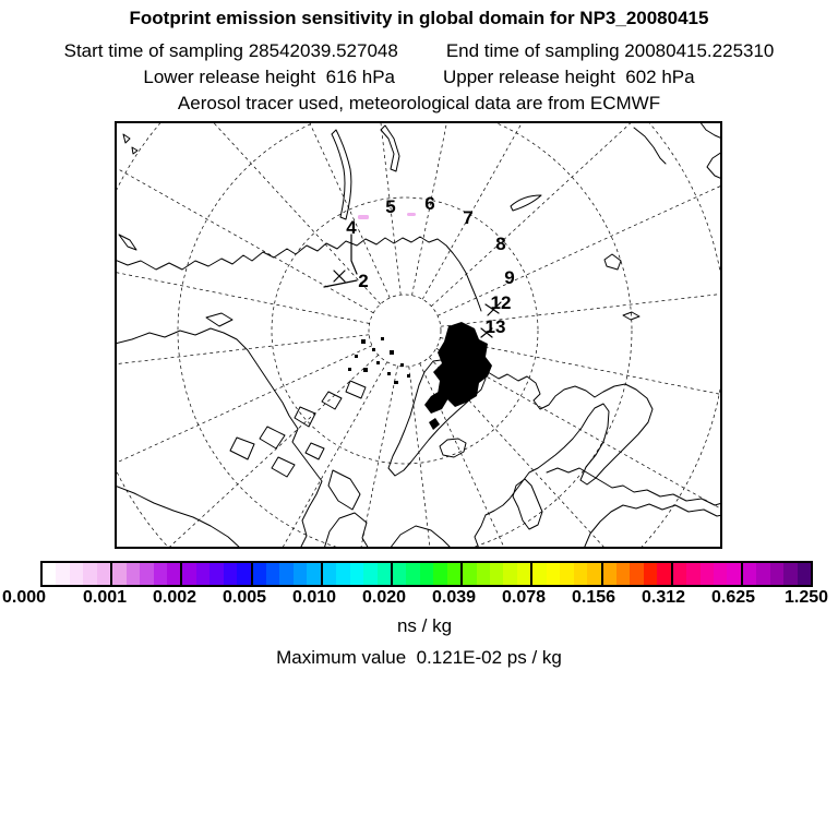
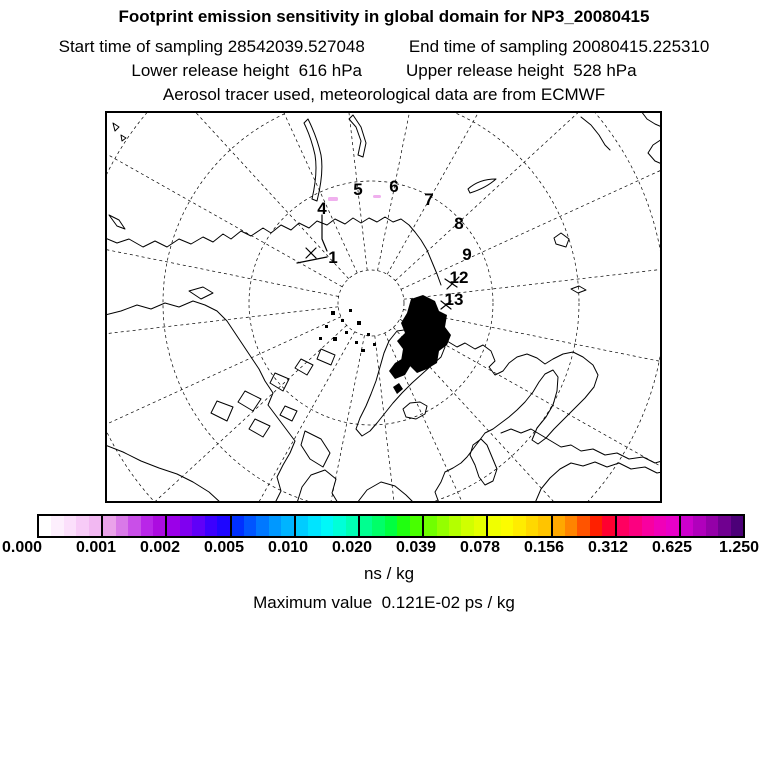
  Footprint emission sensitivity in global domain for NP3_20080415
  Start time of sampling 28542039.527048 End time of sampling 20080415.225310
- Lower release height 616 hPa Upper release height 602 hPa
+ Lower release height 616 hPa Upper release height 528 hPa
  Aerosol tracer used, meteorological data are from ECMWF
- 2
+ 1
  4
  5
  6
  7
  8
  9
  12
  13
  0.000
  0.001
  0.002
  0.005
  0.010
  0.020
  0.039
  0.078
  0.156
  0.312
  0.625
  1.250
  ns / kg
  Maximum value 0.121E-02 ps / kg
